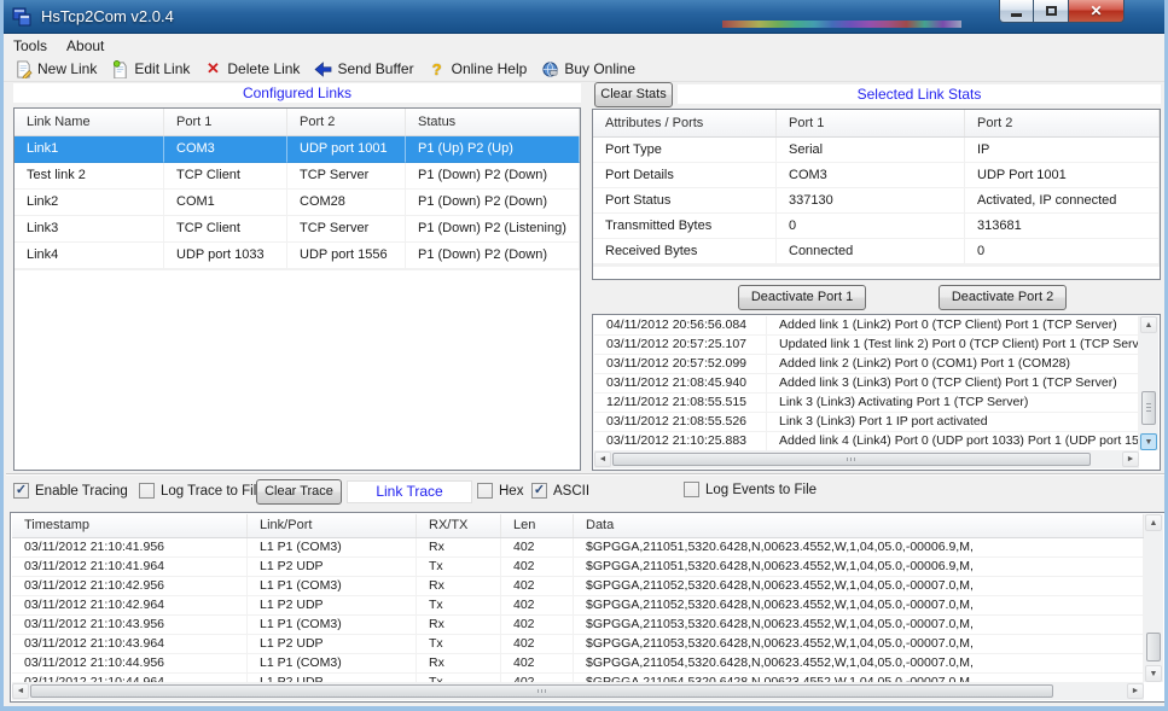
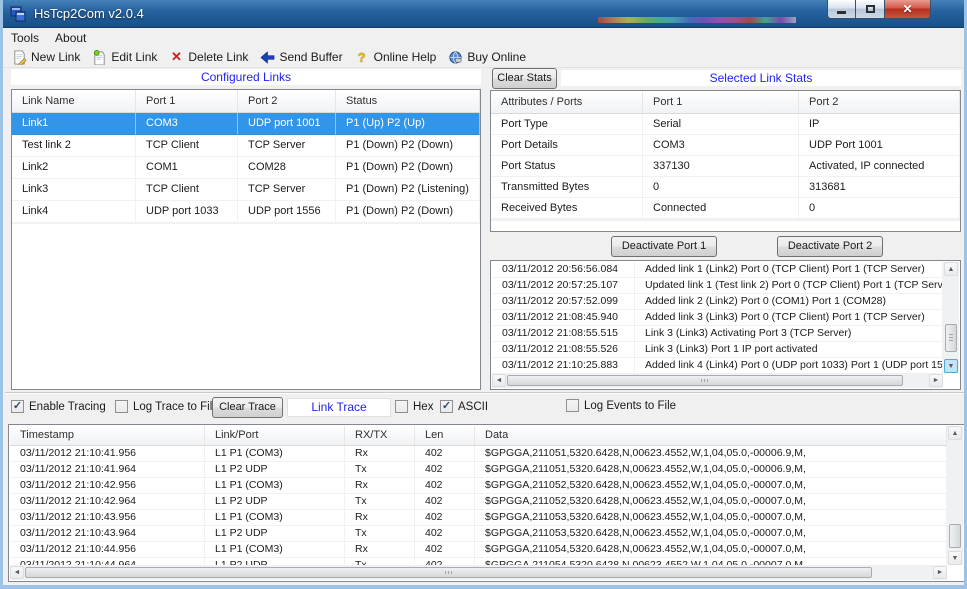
  HsTcp2Com v2.0.4
  ✕
  Tools
  About
  New Link
  Edit Link
  ✕
  Delete Link
  Send Buffer
  ?
  Online Help
  Buy Online
  Configured Links
  Clear Stats
  Selected Link Stats
  Link Name
  Port 1
  Port 2
  Status
  Link1
  COM3
  UDP port 1001
  P1 (Up) P2 (Up)
  Test link 2
  TCP Client
  TCP Server
  P1 (Down) P2 (Down)
  Link2
  COM1
  COM28
  P1 (Down) P2 (Down)
  Link3
  TCP Client
  TCP Server
  P1 (Down) P2 (Listening)
  Link4
  UDP port 1033
  UDP port 1556
  P1 (Down) P2 (Down)
  Attributes / Ports
  Port 1
  Port 2
  Port Type
  Serial
  IP
  Port Details
  COM3
  UDP Port 1001
  Port Status
  337130
  Activated, IP connected
  Transmitted Bytes
  0
  313681
  Received Bytes
  Connected
  0
  Deactivate Port 1
  Deactivate Port 2
- 04/11/2012 20:56:56.084
+ 03/11/2012 20:56:56.084
  Added link 1 (Link2) Port 0 (TCP Client) Port 1 (TCP Server)
  03/11/2012 20:57:25.107
  Updated link 1 (Test link 2) Port 0 (TCP Client) Port 1 (TCP Serv
  03/11/2012 20:57:52.099
  Added link 2 (Link2) Port 0 (COM1) Port 1 (COM28)
  03/11/2012 21:08:45.940
  Added link 3 (Link3) Port 0 (TCP Client) Port 1 (TCP Server)
- 12/11/2012 21:08:55.515
+ 03/11/2012 21:08:55.515
- Link 3 (Link3) Activating Port 1 (TCP Server)
+ Link 3 (Link3) Activating Port 3 (TCP Server)
  03/11/2012 21:08:55.526
  Link 3 (Link3) Port 1 IP port activated
  03/11/2012 21:10:25.883
  Added link 4 (Link4) Port 0 (UDP port 1033) Port 1 (UDP port 15
  ✓
  Enable Tracing
  Log Trace to Fil
  Clear Trace
  Link Trace
  Hex
  ✓
  ASCII
  Log Events to File
  Timestamp
  Link/Port
  RX/TX
  Len
  Data
  03/11/2012 21:10:41.956
  L1 P1 (COM3)
  Rx
  402
  $GPGGA,211051,5320.6428,N,00623.4552,W,1,04,05.0,-00006.9,M,
  03/11/2012 21:10:41.964
  L1 P2 UDP
  Tx
  402
  $GPGGA,211051,5320.6428,N,00623.4552,W,1,04,05.0,-00006.9,M,
  03/11/2012 21:10:42.956
  L1 P1 (COM3)
  Rx
  402
  $GPGGA,211052,5320.6428,N,00623.4552,W,1,04,05.0,-00007.0,M,
  03/11/2012 21:10:42.964
  L1 P2 UDP
  Tx
  402
  $GPGGA,211052,5320.6428,N,00623.4552,W,1,04,05.0,-00007.0,M,
  03/11/2012 21:10:43.956
  L1 P1 (COM3)
  Rx
  402
  $GPGGA,211053,5320.6428,N,00623.4552,W,1,04,05.0,-00007.0,M,
  03/11/2012 21:10:43.964
  L1 P2 UDP
  Tx
  402
  $GPGGA,211053,5320.6428,N,00623.4552,W,1,04,05.0,-00007.0,M,
  03/11/2012 21:10:44.956
  L1 P1 (COM3)
  Rx
  402
  $GPGGA,211054,5320.6428,N,00623.4552,W,1,04,05.0,-00007.0,M,
